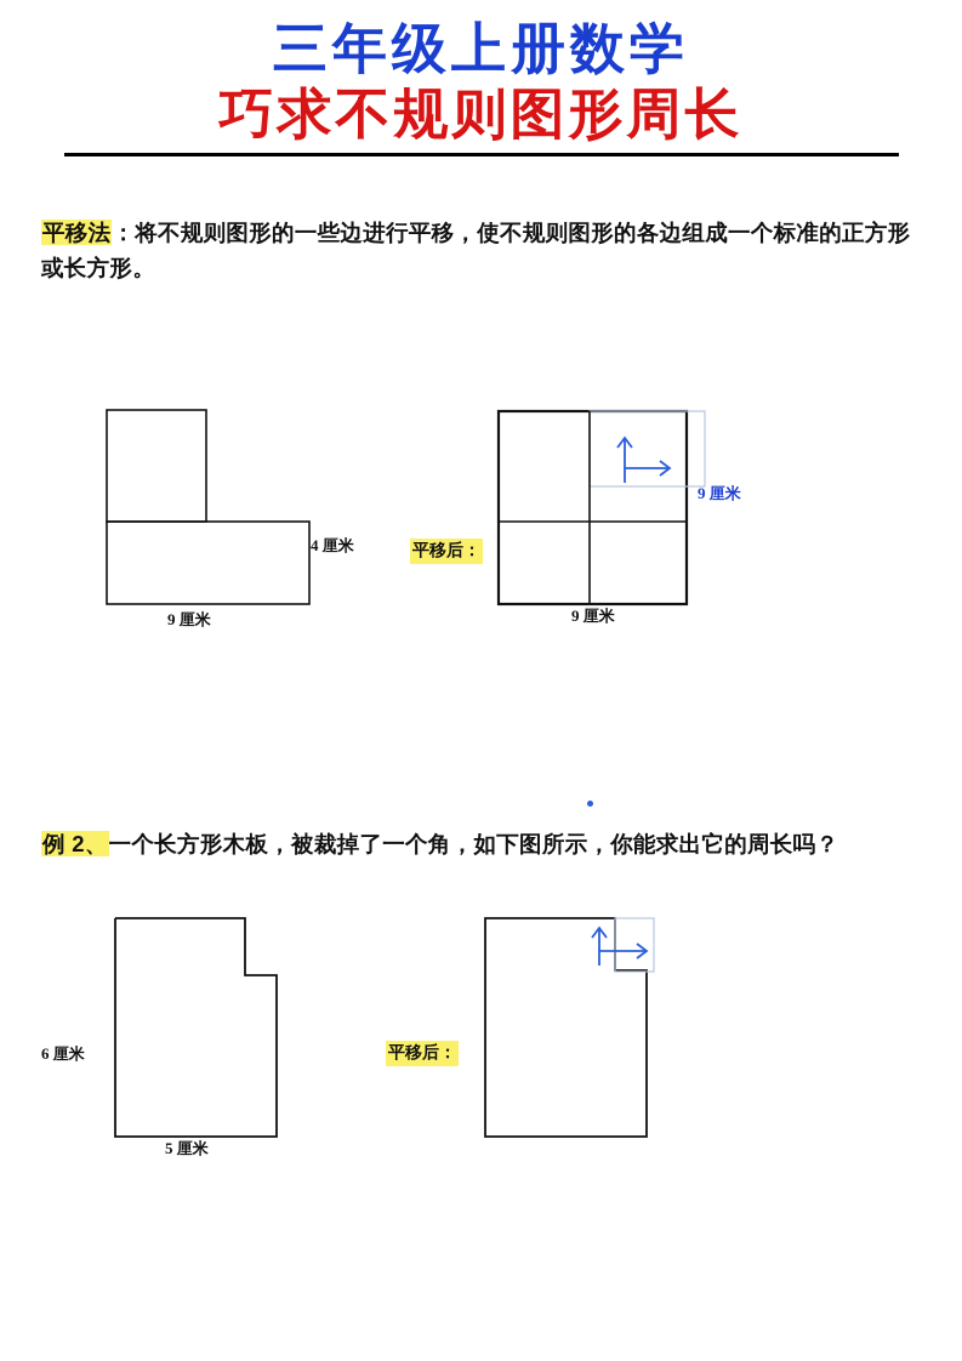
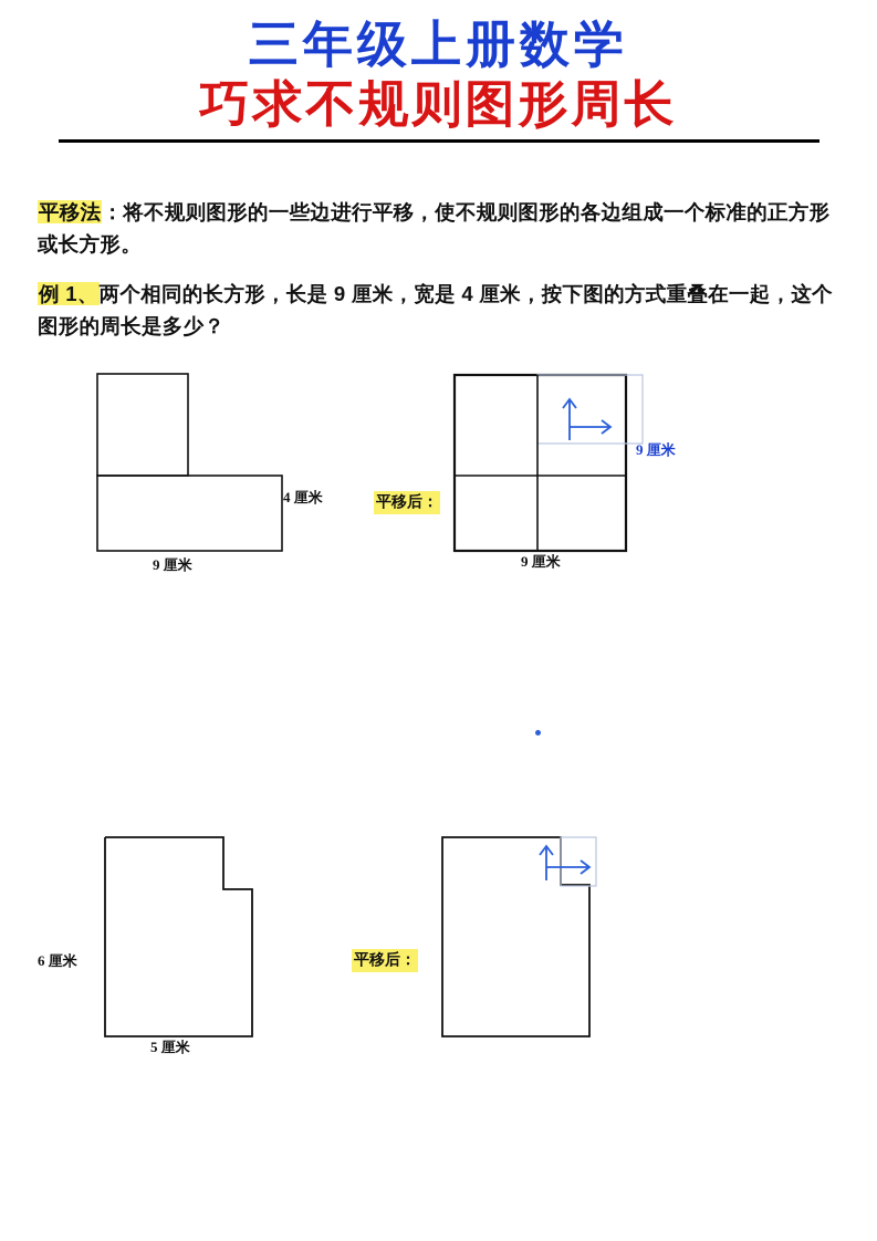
  三年级上册数学
  巧求不规则图形周长
  平移法：将不规则图形的一些边进行平移，使不规则图形的各边组成一个标准的正方形或长方形。
+ 例 1、两个相同的长方形，长是 9 厘米，宽是 4 厘米，按下图的方式重叠在一起，这个图形的周长是多少？
  4 厘米
  9 厘米
  平移后：
  9 厘米
  9 厘米
- 例 2、一个长方形木板，被裁掉了一个角，如下图所示，你能求出它的周长吗？
  6 厘米
  5 厘米
  平移后：
